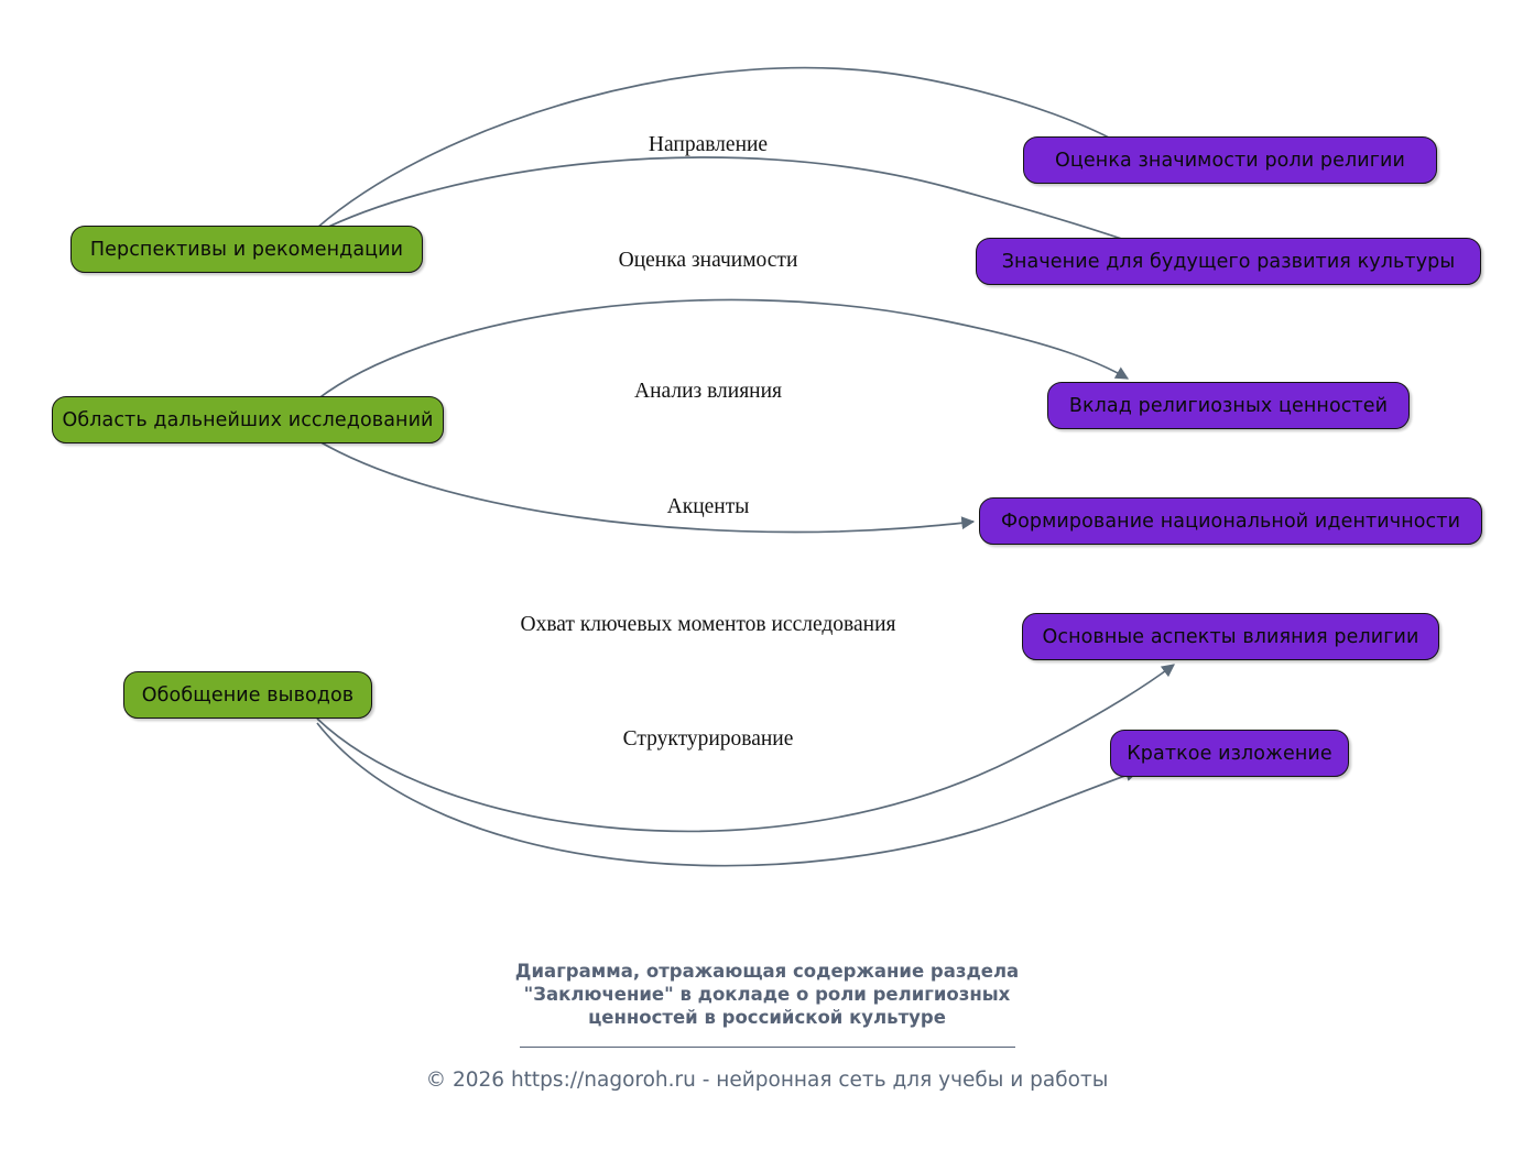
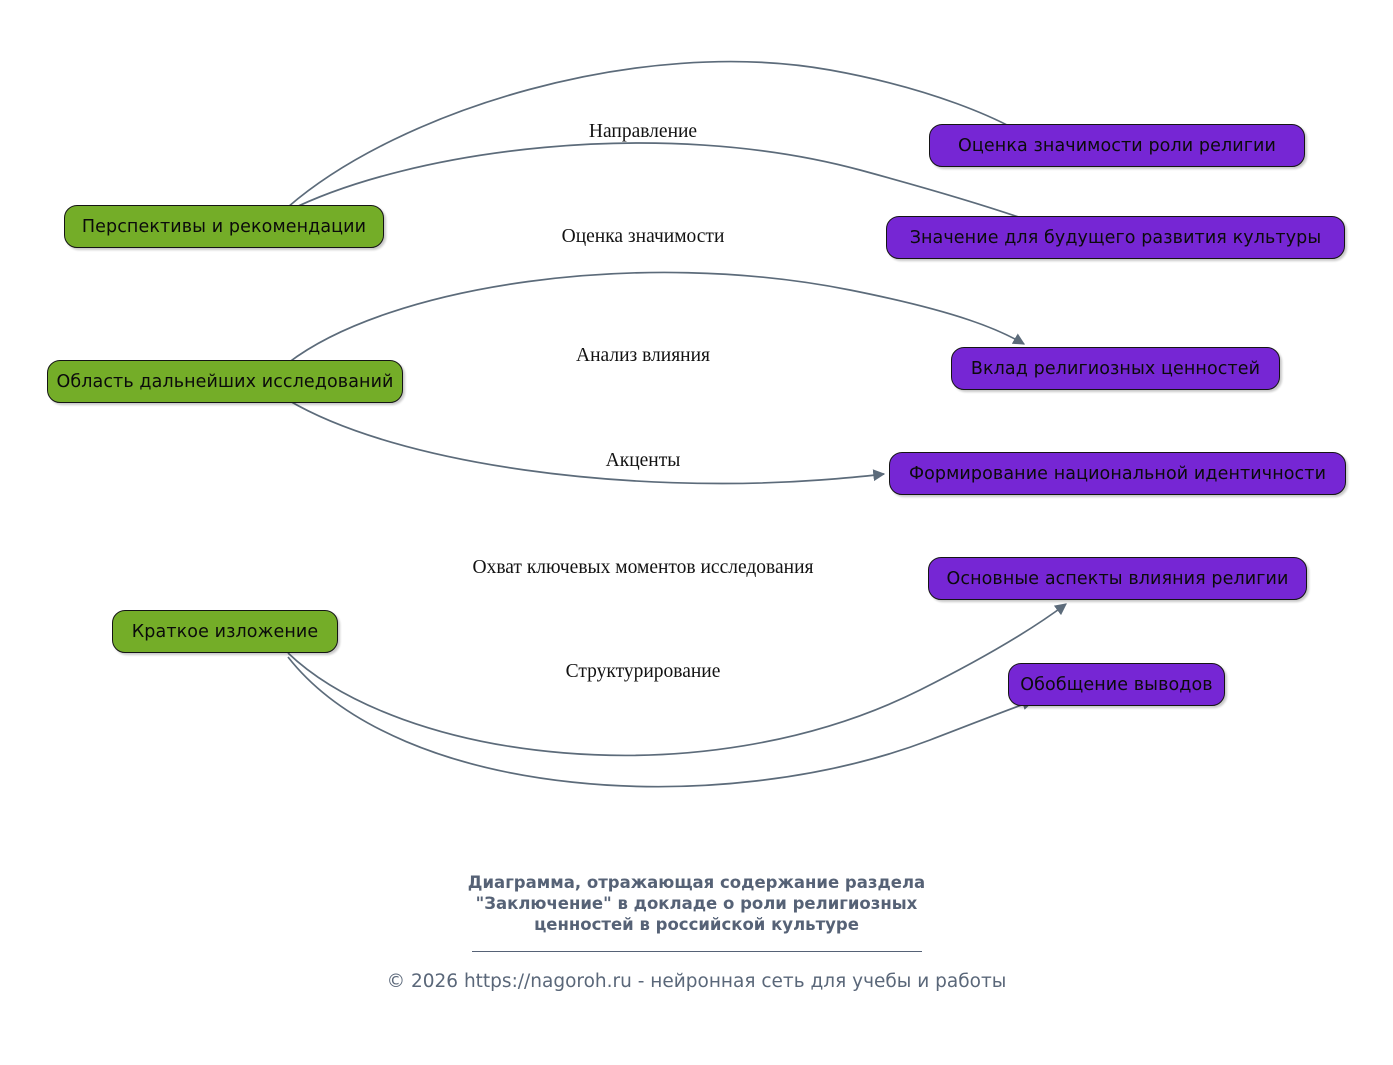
  Перспективы и рекомендации
  Область дальнейших исследований
- Обобщение выводов
+ Краткое изложение
  Оценка значимости роли религии
  Значение для будущего развития культуры
  Вклад религиозных ценностей
  Формирование национальной идентичности
  Основные аспекты влияния религии
- Краткое изложение
+ Обобщение выводов
  Направление
  Оценка значимости
  Анализ влияния
  Акценты
  Охват ключевых моментов исследования
  Структурирование
  Диаграмма, отражающая содержание раздела
  "Заключение" в докладе о роли религиозных
  ценностей в российской культуре
  © 2026 https://nagoroh.ru - нейронная сеть для учебы и работы
